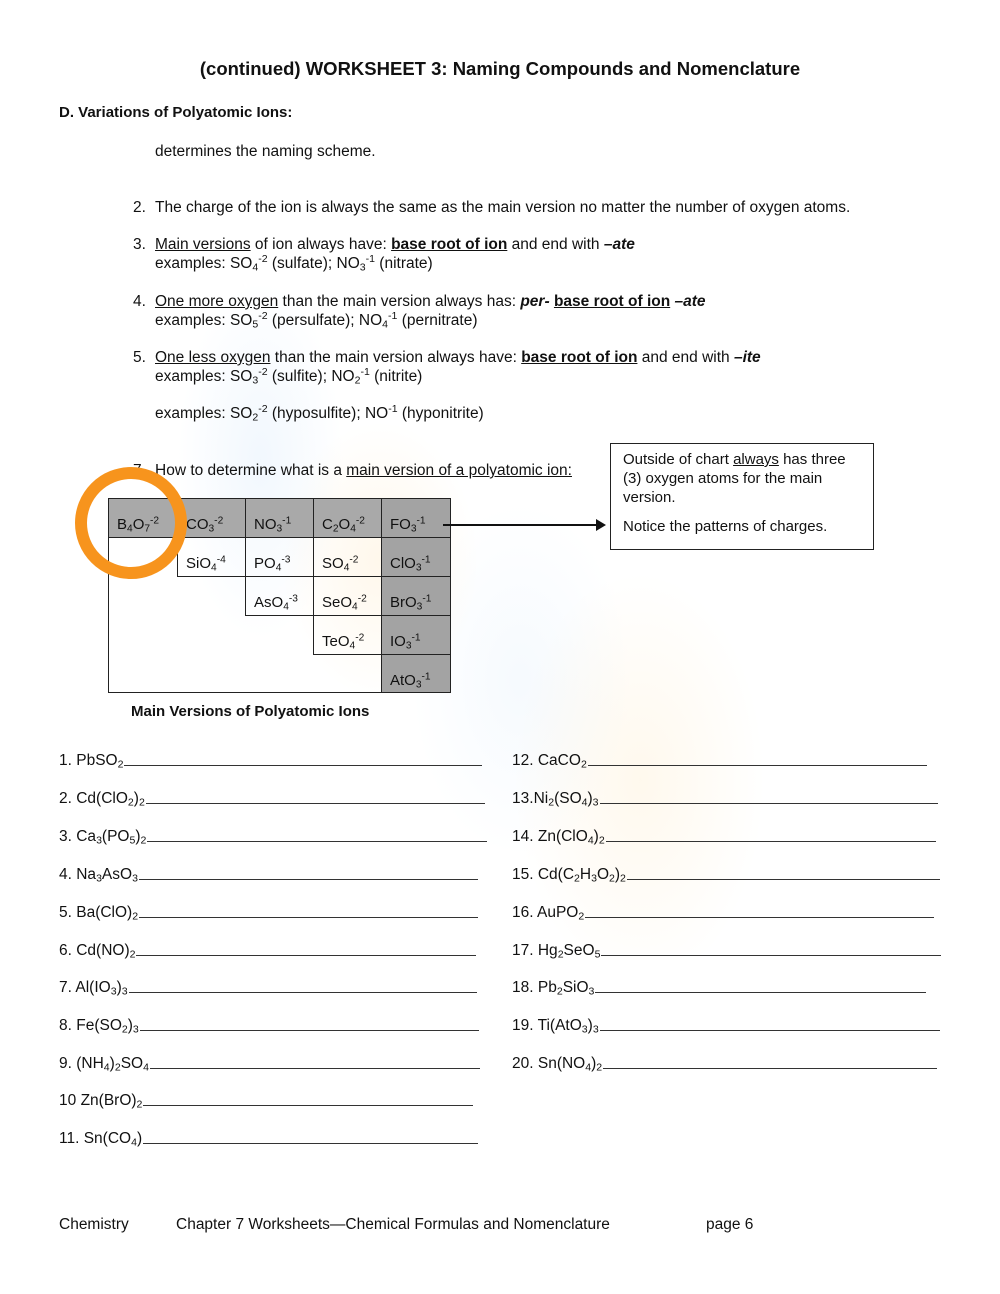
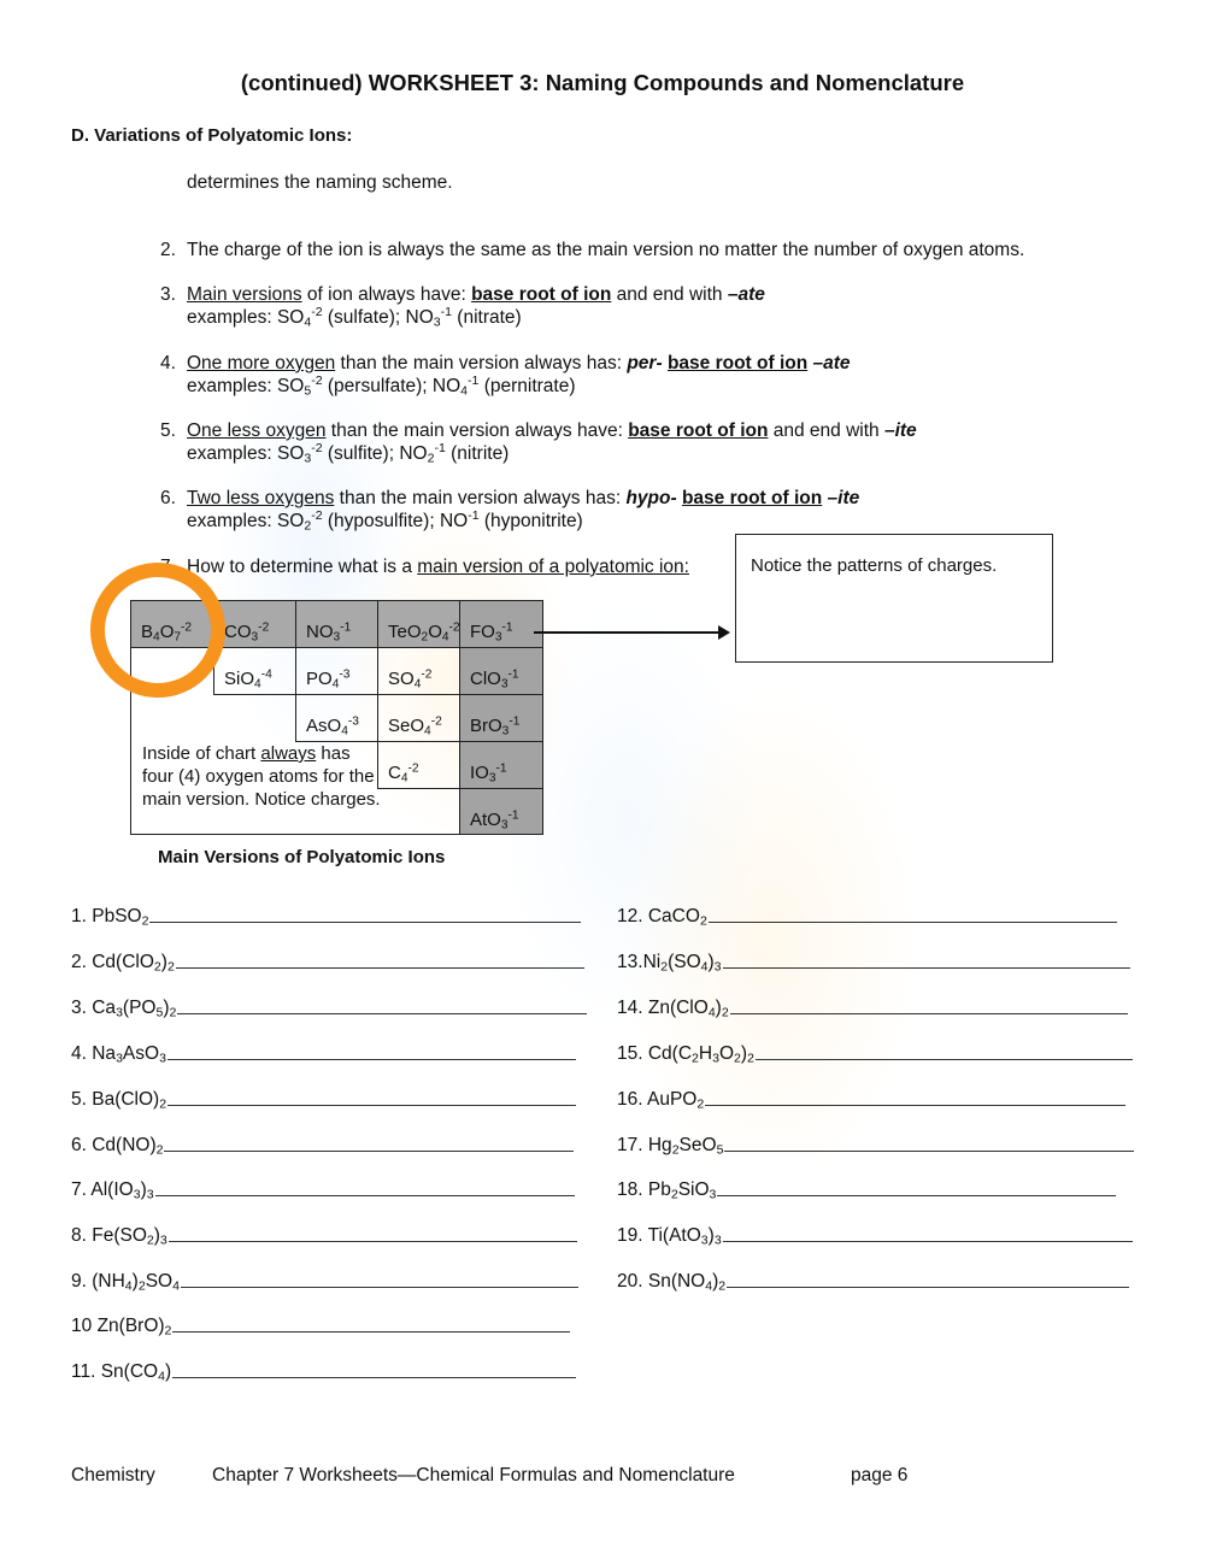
  (continued) WORKSHEET 3: Naming Compounds and Nomenclature
  D. Variations of Polyatomic Ions:
  determines the naming scheme.
  2. The charge of the ion is always the same as the main version no matter the number of oxygen atoms.
  3. Main versions of ion always have: base root of ion and end with –ate
  examples: SO4-2 (sulfate); NO3-1 (nitrate)
  4. One more oxygen than the main version always has: per- base root of ion –ate
  examples: SO5-2 (persulfate); NO4-1 (pernitrate)
  5. One less oxygen than the main version always have: base root of ion and end with –ite
  examples: SO3-2 (sulfite); NO2-1 (nitrite)
+ 6. Two less oxygens than the main version always has: hypo- base root of ion –ite
  examples: SO2-2 (hyposulfite); NO-1 (hyponitrite)
  7. How to determine what is a main version of a polyatomic ion:
  B4O7-2
  CO3-2
  NO3-1
- C2O4-2
+ TeO2O4-2
  FO3-1
  SiO4-4
  PO4-3
  SO4-2
  ClO3-1
  AsO4-3
  SeO4-2
  BrO3-1
- TeO4-2
+ C4-2
  IO3-1
  AtO3-1
+ Inside of chart always has four (4) oxygen atoms for the main version. Notice charges.
  Main Versions of Polyatomic Ions
- Outside of chart always has three (3) oxygen atoms for the main version.
  Notice the patterns of charges.
  1. PbSO2
  2. Cd(ClO2)2
  3. Ca3(PO5)2
  4. Na3AsO3
  5. Ba(ClO)2
  6. Cd(NO)2
  7. Al(IO3)3
  8. Fe(SO2)3
  9. (NH4)2SO4
  10 Zn(BrO)2
  11. Sn(CO4)
  12. CaCO2
  13.Ni2(SO4)3
  14. Zn(ClO4)2
  15. Cd(C2H3O2)2
  16. AuPO2
  17. Hg2SeO5
  18. Pb2SiO3
  19. Ti(AtO3)3
  20. Sn(NO4)2
  Chemistry
  Chapter 7 Worksheets—Chemical Formulas and Nomenclature
  page 6
